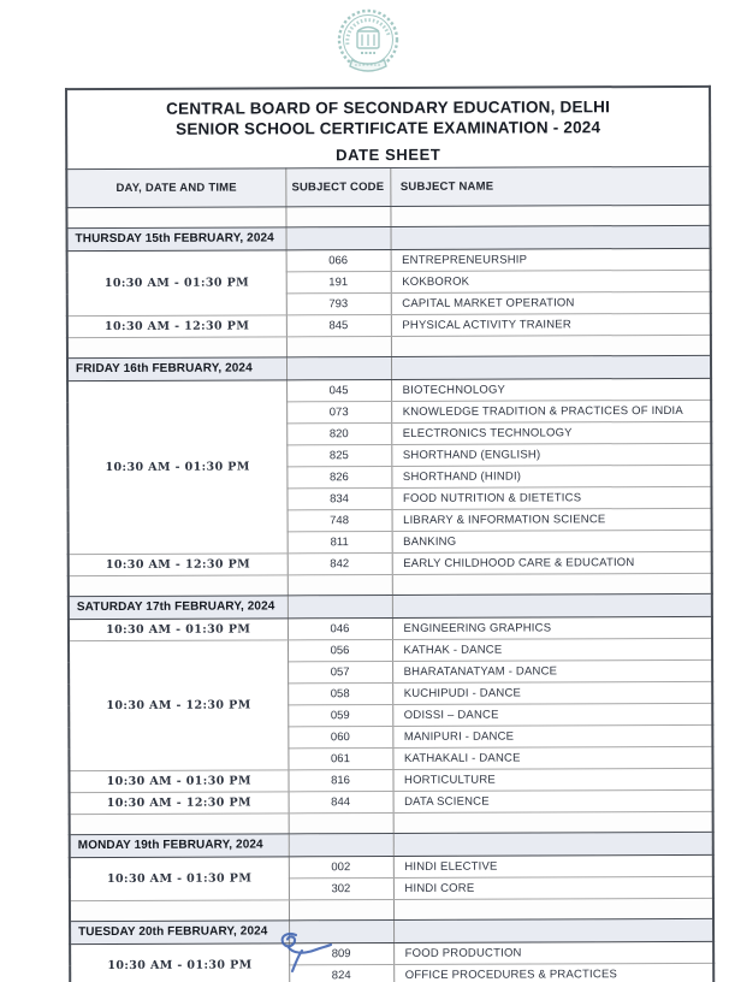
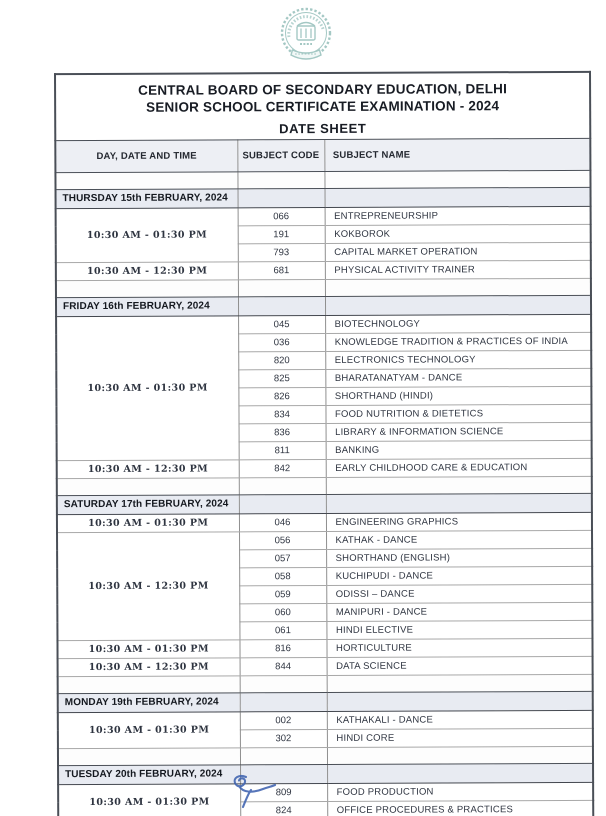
  CENTRAL BOARD OF SECONDARY EDUCATION, DELHI SENIOR SCHOOL CERTIFICATE EXAMINATION - 2024 DATE SHEET
  DAY, DATE AND TIME	SUBJECT CODE	SUBJECT NAME
  THURSDAY 15th FEBRUARY, 2024
  10:30 AM - 01:30 PM	066	ENTREPRENEURSHIP
  191	KOKBOROK
  793	CAPITAL MARKET OPERATION
- 10:30 AM - 12:30 PM	845	PHYSICAL ACTIVITY TRAINER
+ 10:30 AM - 12:30 PM	681	PHYSICAL ACTIVITY TRAINER
  FRIDAY 16th FEBRUARY, 2024
  10:30 AM - 01:30 PM	045	BIOTECHNOLOGY
- 073	KNOWLEDGE TRADITION & PRACTICES OF INDIA
+ 036	KNOWLEDGE TRADITION & PRACTICES OF INDIA
  820	ELECTRONICS TECHNOLOGY
- 825	SHORTHAND (ENGLISH)
+ 825	BHARATANATYAM - DANCE
  826	SHORTHAND (HINDI)
  834	FOOD NUTRITION & DIETETICS
- 748	LIBRARY & INFORMATION SCIENCE
+ 836	LIBRARY & INFORMATION SCIENCE
  811	BANKING
  10:30 AM - 12:30 PM	842	EARLY CHILDHOOD CARE & EDUCATION
  SATURDAY 17th FEBRUARY, 2024
  10:30 AM - 01:30 PM	046	ENGINEERING GRAPHICS
  10:30 AM - 12:30 PM	056	KATHAK - DANCE
- 057	BHARATANATYAM - DANCE
+ 057	SHORTHAND (ENGLISH)
  058	KUCHIPUDI - DANCE
  059	ODISSI – DANCE
  060	MANIPURI - DANCE
- 061	KATHAKALI - DANCE
+ 061	HINDI ELECTIVE
  10:30 AM - 01:30 PM	816	HORTICULTURE
  10:30 AM - 12:30 PM	844	DATA SCIENCE
  MONDAY 19th FEBRUARY, 2024
- 10:30 AM - 01:30 PM	002	HINDI ELECTIVE
+ 10:30 AM - 01:30 PM	002	KATHAKALI - DANCE
  302	HINDI CORE
  TUESDAY 20th FEBRUARY, 2024
  10:30 AM - 01:30 PM	809	FOOD PRODUCTION
  824	OFFICE PROCEDURES & PRACTICES
